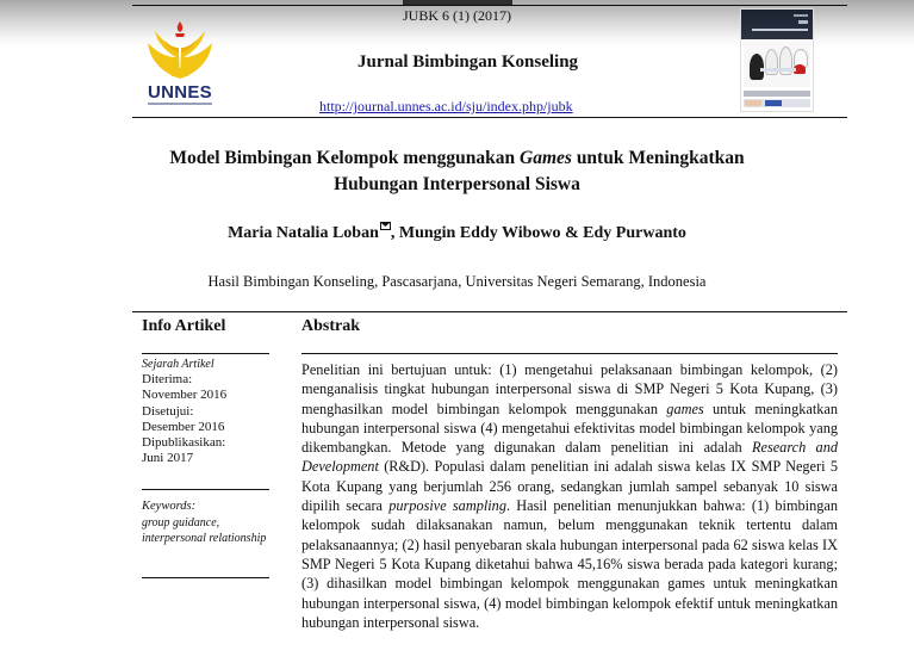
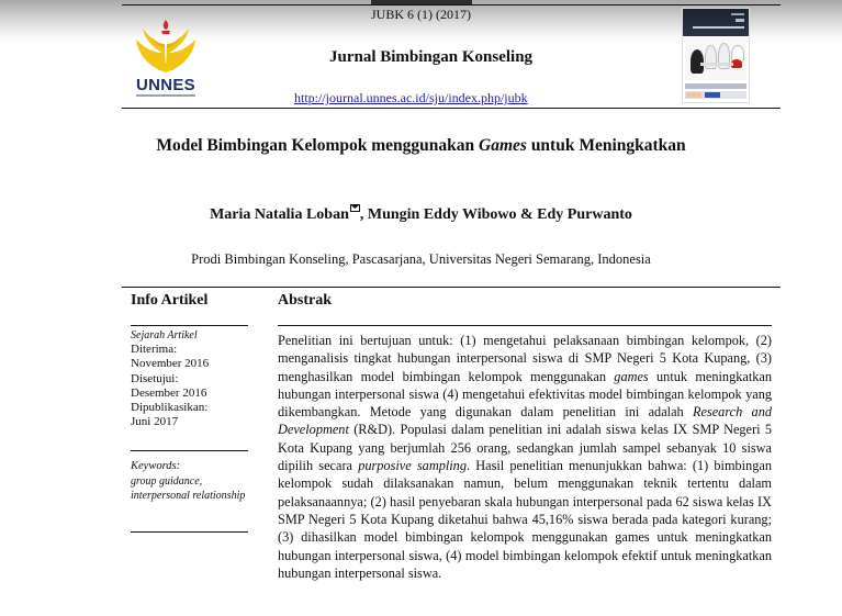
  UNNES
  JUBK 6 (1) (2017)
  Jurnal Bimbingan Konseling
  http://journal.unnes.ac.id/sju/index.php/jubk
  Model Bimbingan Kelompok menggunakan Games untuk Meningkatkan
- Hubungan Interpersonal Siswa
  Maria Natalia Loban , Mungin Eddy Wibowo & Edy Purwanto
- Hasil Bimbingan Konseling, Pascasarjana, Universitas Negeri Semarang, Indonesia
+ Prodi Bimbingan Konseling, Pascasarjana, Universitas Negeri Semarang, Indonesia
  Info Artikel
  Abstrak
  Sejarah Artikel
  Diterima:
  November 2016
  Disetujui:
  Desember 2016
  Dipublikasikan:
  Juni 2017
  Keywords:
  group guidance,
  interpersonal relationship
  Penelitian ini bertujuan untuk: (1) mengetahui pelaksanaan bimbingan kelompok, (2) menganalisis tingkat hubungan interpersonal siswa di SMP Negeri 5 Kota Kupang, (3) menghasilkan model bimbingan kelompok menggunakan games untuk meningkatkan hubungan interpersonal siswa (4) mengetahui efektivitas model bimbingan kelompok yang dikembangkan. Metode yang digunakan dalam penelitian ini adalah Research and Development (R&D). Populasi dalam penelitian ini adalah siswa kelas IX SMP Negeri 5 Kota Kupang yang berjumlah 256 orang, sedangkan jumlah sampel sebanyak 10 siswa dipilih secara purposive sampling. Hasil penelitian menunjukkan bahwa: (1) bimbingan kelompok sudah dilaksanakan namun, belum menggunakan teknik tertentu dalam pelaksanaannya; (2) hasil penyebaran skala hubungan interpersonal pada 62 siswa kelas IX SMP Negeri 5 Kota Kupang diketahui bahwa 45,16% siswa berada pada kategori kurang; (3) dihasilkan model bimbingan kelompok menggunakan games untuk meningkatkan hubungan interpersonal siswa, (4) model bimbingan kelompok efektif untuk meningkatkan hubungan interpersonal siswa.
